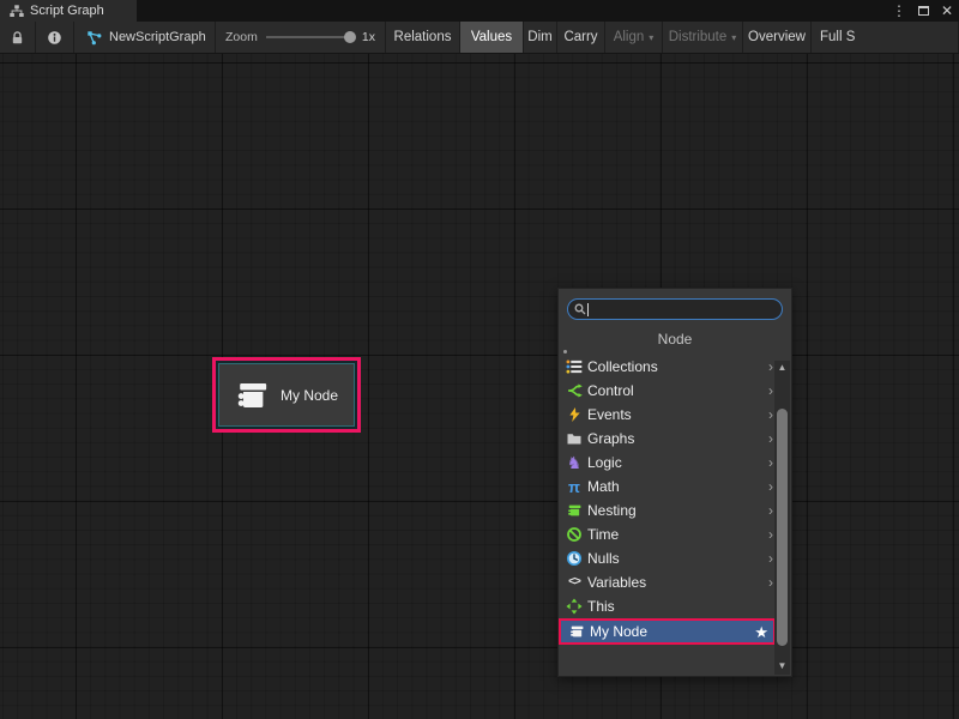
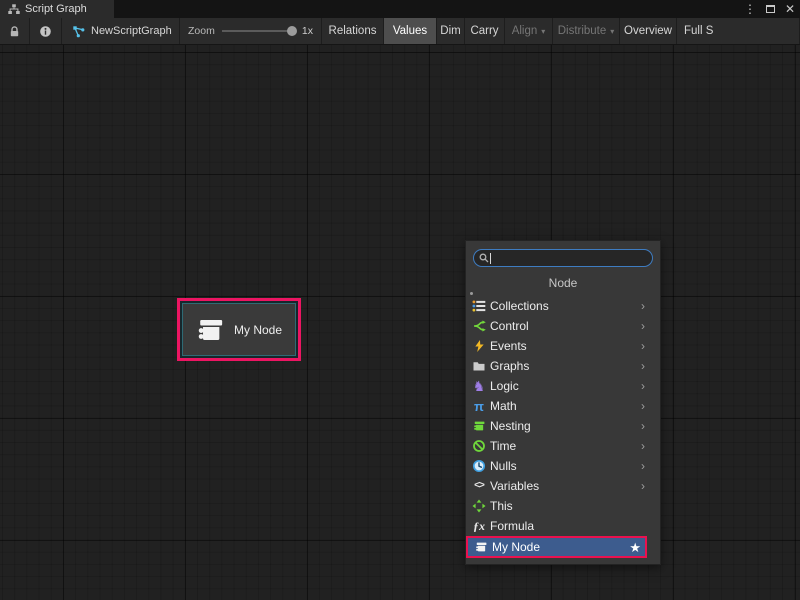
  Script Graph
  ⋮
  ✕
  NewScriptGraph
  Zoom
  1x
  Relations
  Values
  Dim
  Carry
  Align
  ▾
  Distribute
  ▾
  Overview
  Full S
  My Node
  Node
  Collections
  ›
  Control
  ›
  Events
  ›
  Graphs
  ›
  ♞
  Logic
  ›
  π
  Math
  ›
  Nesting
  ›
  Time
  ›
  Nulls
  ›
  <>
  Variables
  ›
  This
+ ƒx
+ Formula
  My Node
  ★
- ▲
- ▼
